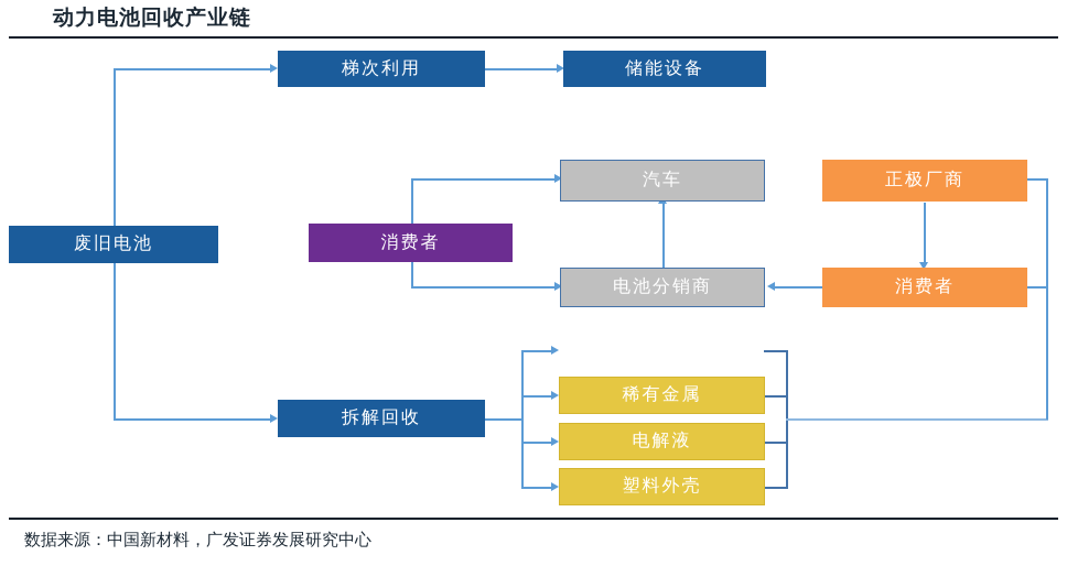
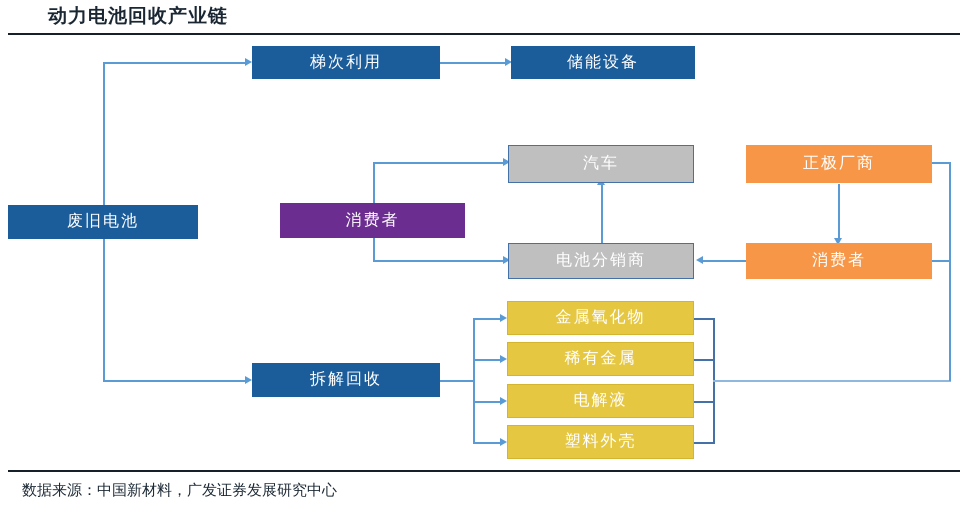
  动力电池回收产业链
  废旧电池
  梯次利用
  储能设备
  拆解回收
  消费者
  汽车
  电池分销商
  正极厂商
  消费者
+ 金属氧化物
  稀有金属
  电解液
  塑料外壳
  数据来源：中国新材料，广发证券发展研究中心
